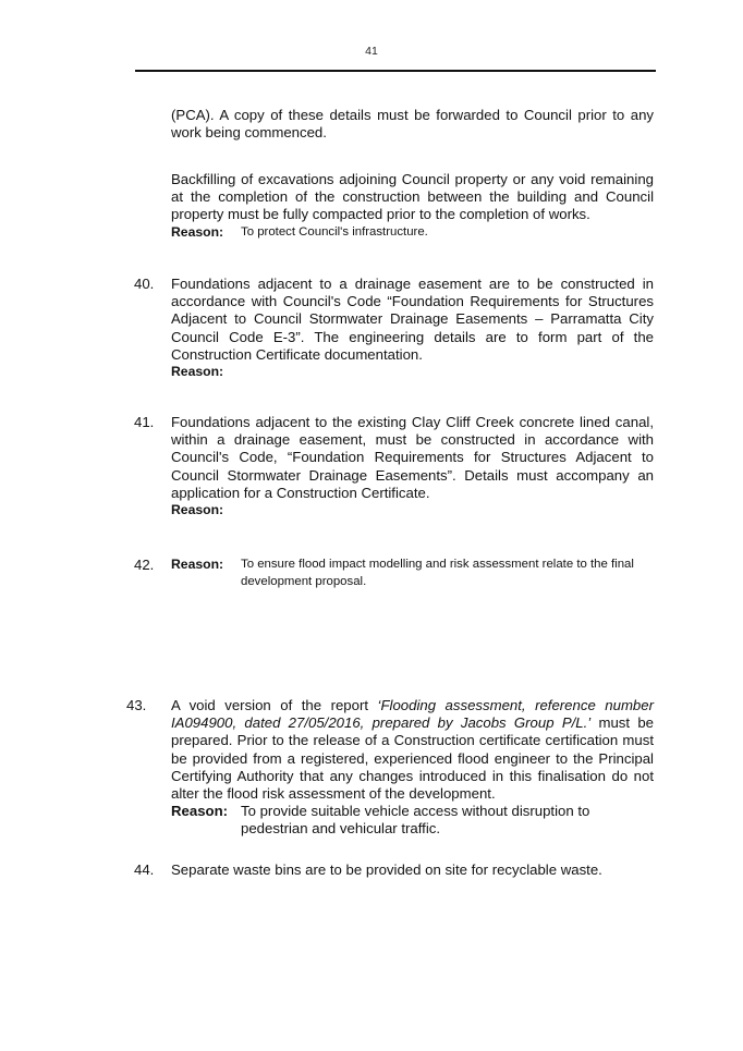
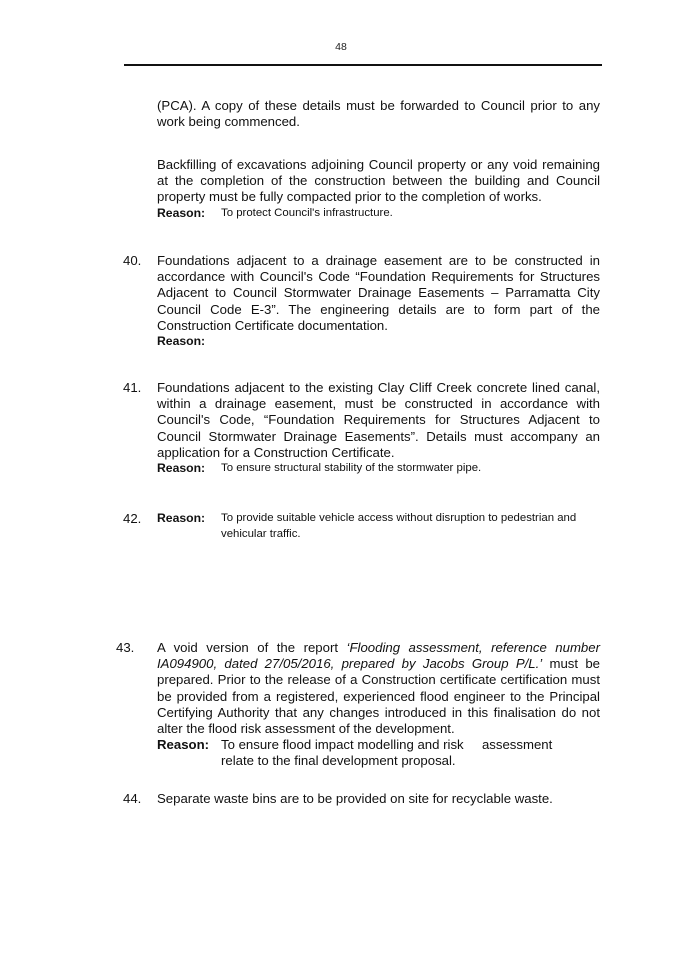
- 41
+ 48
  (PCA). A copy of these details must be forwarded to Council prior to any work being commenced.
  Backfilling of excavations adjoining Council property or any void remaining at the completion of the construction between the building and Council property must be fully compacted prior to the completion of works.
  Reason:
  To protect Council's infrastructure.
  40.
  Foundations adjacent to a drainage easement are to be constructed in accordance with Council's Code “Foundation Requirements for Structures Adjacent to Council Stormwater Drainage Easements – Parramatta City Council Code E-3”. The engineering details are to form part of the Construction Certificate documentation.
  Reason:
  41.
  Foundations adjacent to the existing Clay Cliff Creek concrete lined canal, within a drainage easement, must be constructed in accordance with Council's Code, “Foundation Requirements for Structures Adjacent to Council Stormwater Drainage Easements”. Details must accompany an application for a Construction Certificate.
  Reason:
+ To ensure structural stability of the stormwater pipe.
  42.
  Reason:
- To ensure flood impact modelling and risk assessment relate to the final development proposal.
+ To provide suitable vehicle access without disruption to pedestrian and vehicular traffic.
  43.
  A void version of the report ‘Flooding assessment, reference number IA094900, dated 27/05/2016, prepared by Jacobs Group P/L.’ must be prepared. Prior to the release of a Construction certificate certification must be provided from a registered, experienced flood engineer to the Principal Certifying Authority that any changes introduced in this finalisation do not alter the flood risk assessment of the development.
  Reason:
- To provide suitable vehicle access without disruption to pedestrian and vehicular traffic.
+ To ensure flood impact modelling and risk assessment relate to the final development proposal.
  44.
  Separate waste bins are to be provided on site for recyclable waste.
